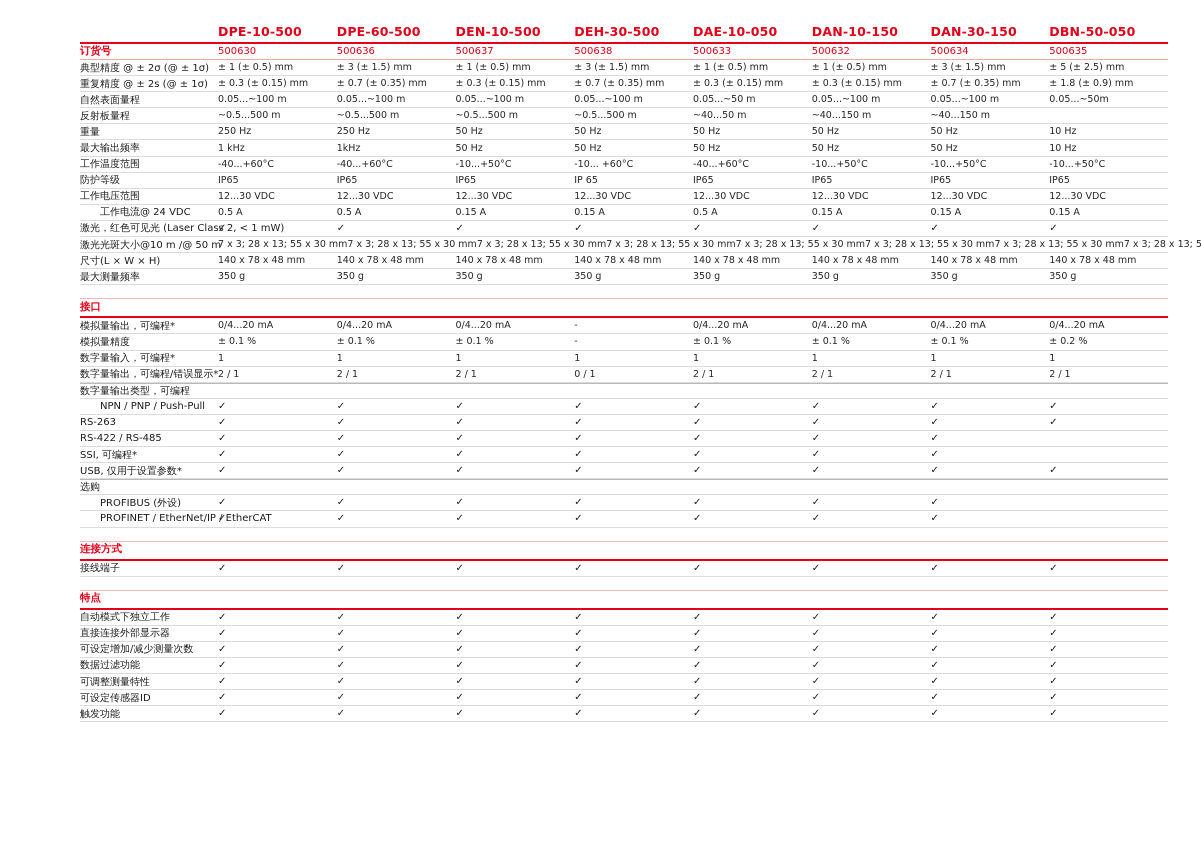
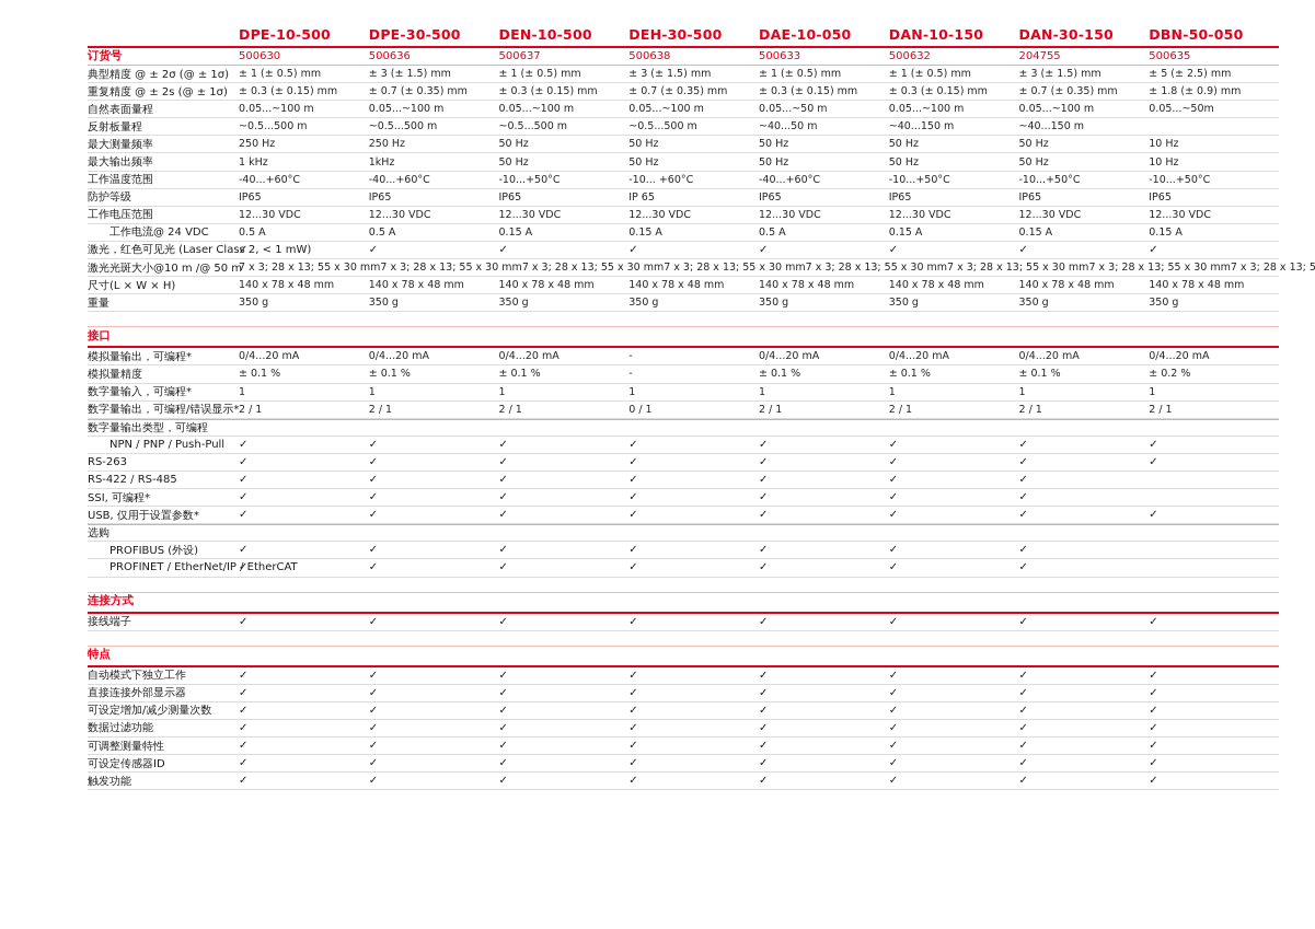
  DPE-10-500
- DPE-60-500
+ DPE-30-500
  DEN-10-500
  DEH-30-500
  DAE-10-050
  DAN-10-150
  DAN-30-150
  DBN-50-050
  订货号
  500630
  500636
  500637
  500638
  500633
  500632
- 500634
+ 204755
  500635
  典型精度 @ ± 2σ (@ ± 1σ)
  ± 1 (± 0.5) mm
  ± 3 (± 1.5) mm
  ± 1 (± 0.5) mm
  ± 3 (± 1.5) mm
  ± 1 (± 0.5) mm
  ± 1 (± 0.5) mm
  ± 3 (± 1.5) mm
  ± 5 (± 2.5) mm
  重复精度 @ ± 2s (@ ± 1σ)
  ± 0.3 (± 0.15) mm
  ± 0.7 (± 0.35) mm
  ± 0.3 (± 0.15) mm
  ± 0.7 (± 0.35) mm
  ± 0.3 (± 0.15) mm
  ± 0.3 (± 0.15) mm
  ± 0.7 (± 0.35) mm
  ± 1.8 (± 0.9) mm
  自然表面量程
  0.05...~100 m
  0.05...~100 m
  0.05...~100 m
  0.05...~100 m
  0.05...~50 m
  0.05...~100 m
  0.05...~100 m
  0.05...~50m
  反射板量程
  ~0.5...500 m
  ~0.5...500 m
  ~0.5...500 m
  ~0.5...500 m
  ~40...50 m
  ~40...150 m
  ~40...150 m
- 重量
+ 最大测量频率
  250 Hz
  250 Hz
  50 Hz
  50 Hz
  50 Hz
  50 Hz
  50 Hz
  10 Hz
  最大输出频率
  1 kHz
  1kHz
  50 Hz
  50 Hz
  50 Hz
  50 Hz
  50 Hz
  10 Hz
  工作温度范围
  -40...+60°C
  -40...+60°C
  -10...+50°C
  -10... +60°C
  -40...+60°C
  -10...+50°C
  -10...+50°C
  -10...+50°C
  防护等级
  IP65
  IP65
  IP65
  IP 65
  IP65
  IP65
  IP65
  IP65
  工作电压范围
  12...30 VDC
  12...30 VDC
  12...30 VDC
  12...30 VDC
  12...30 VDC
  12...30 VDC
  12...30 VDC
  12...30 VDC
  工作电流@ 24 VDC
  0.5 A
  0.5 A
  0.15 A
  0.15 A
  0.5 A
  0.15 A
  0.15 A
  0.15 A
  ✓
  ✓
  ✓
  ✓
  ✓
  ✓
  ✓
  ✓
  激光光斑大小@10 m /@ 50 m
  7 x 3; 28 x 13; 55 x 30 mm
  7 x 3; 28 x 13; 55 x 30 mm
  7 x 3; 28 x 13; 55 x 30 mm
  7 x 3; 28 x 13; 55 x 30 mm
  7 x 3; 28 x 13; 55 x 30 mm
  7 x 3; 28 x 13; 55 x 30 mm
  7 x 3; 28 x 13; 55 x 30 mm
  尺寸(L × W × H)
  140 x 78 x 48 mm
  140 x 78 x 48 mm
  140 x 78 x 48 mm
  140 x 78 x 48 mm
  140 x 78 x 48 mm
  140 x 78 x 48 mm
  140 x 78 x 48 mm
  140 x 78 x 48 mm
- 最大测量频率
+ 重量
  350 g
  350 g
  350 g
  350 g
  350 g
  350 g
  350 g
  350 g
  接口
  模拟量输出，可编程*
  0/4...20 mA
  0/4...20 mA
  0/4...20 mA
  -
  0/4...20 mA
  0/4...20 mA
  0/4...20 mA
  0/4...20 mA
  模拟量精度
  ± 0.1 %
  ± 0.1 %
  ± 0.1 %
  -
  ± 0.1 %
  ± 0.1 %
  ± 0.1 %
  ± 0.2 %
  数字量输入，可编程*
  1
  1
  1
  1
  1
  1
  1
  1
  数字量输出，可编程/错误显示*
  2 / 1
  2 / 1
  2 / 1
  0 / 1
  2 / 1
  2 / 1
  2 / 1
  2 / 1
  数字量输出类型，可编程
  NPN / PNP / Push-Pull
  ✓
  ✓
  ✓
  ✓
  ✓
  ✓
  ✓
  ✓
  RS-263
  ✓
  ✓
  ✓
  ✓
  ✓
  ✓
  ✓
  ✓
  RS-422 / RS-485
  ✓
  ✓
  ✓
  ✓
  ✓
  ✓
  ✓
  SSI, 可编程*
  ✓
  ✓
  ✓
  ✓
  ✓
  ✓
  ✓
  USB, 仅用于设置参数*
  ✓
  ✓
  ✓
  ✓
  ✓
  ✓
  ✓
  ✓
  选购
  PROFIBUS (外设)
  ✓
  ✓
  ✓
  ✓
  ✓
  ✓
  ✓
  PROFINET / EtherNet/IP / Et
  ✓
  ✓
  ✓
  ✓
  ✓
  ✓
  ✓
  连接方式
  接线端子
  ✓
  ✓
  ✓
  ✓
  ✓
  ✓
  ✓
  ✓
  特点
  自动模式下独立工作
  ✓
  ✓
  ✓
  ✓
  ✓
  ✓
  ✓
  ✓
  直接连接外部显示器
  ✓
  ✓
  ✓
  ✓
  ✓
  ✓
  ✓
  ✓
  可设定增加/减少测量次数
  ✓
  ✓
  ✓
  ✓
  ✓
  ✓
  ✓
  ✓
  数据过滤功能
  ✓
  ✓
  ✓
  ✓
  ✓
  ✓
  ✓
  ✓
  可调整测量特性
  ✓
  ✓
  ✓
  ✓
  ✓
  ✓
  ✓
  ✓
  可设定传感器ID
  ✓
  ✓
  ✓
  ✓
  ✓
  ✓
  ✓
  ✓
  触发功能
  ✓
  ✓
  ✓
  ✓
  ✓
  ✓
  ✓
  ✓
